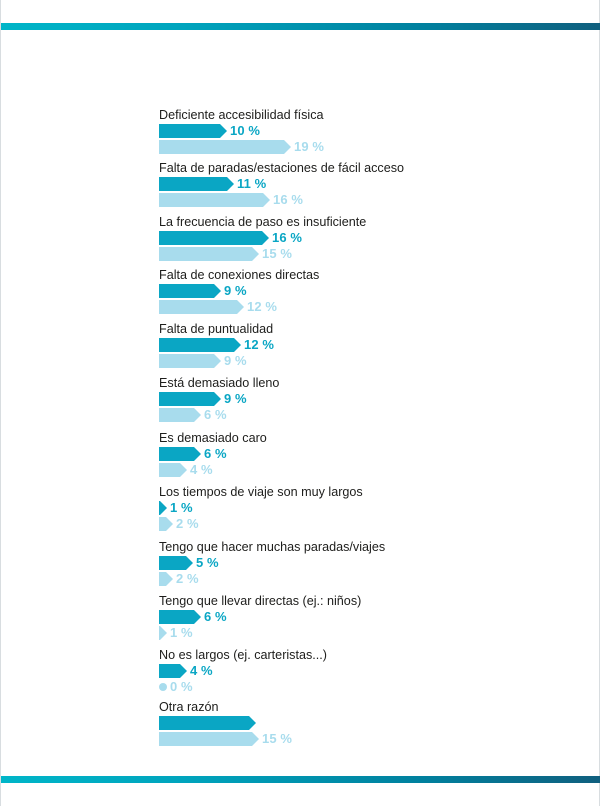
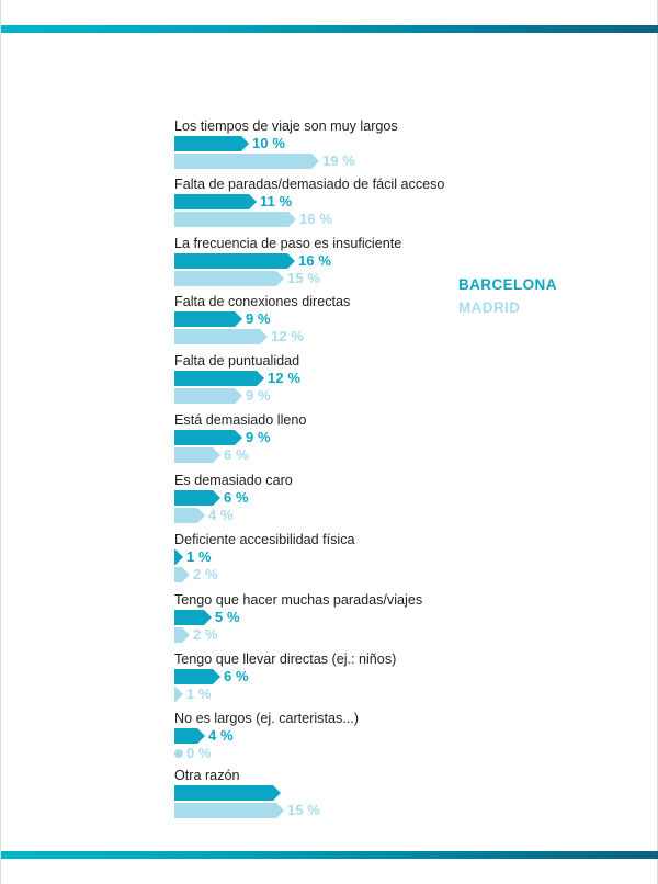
+ BARCELONA
+ MADRID
- Deficiente accesibilidad física
+ Los tiempos de viaje son muy largos
  10 %
  19 %
- Falta de paradas/estaciones de fácil acceso
+ Falta de paradas/demasiado de fácil acceso
  11 %
  16 %
  La frecuencia de paso es insuficiente
  16 %
  15 %
  Falta de conexiones directas
  9 %
  12 %
  Falta de puntualidad
  12 %
  9 %
  Está demasiado lleno
  9 %
  6 %
  Es demasiado caro
  6 %
  4 %
- Los tiempos de viaje son muy largos
+ Deficiente accesibilidad física
  1 %
  2 %
  Tengo que hacer muchas paradas/viajes
  5 %
  2 %
  Tengo que llevar directas (ej.: niños)
  6 %
  1 %
  No es largos (ej. carteristas...)
  4 %
  0 %
  Otra razón
  15 %
